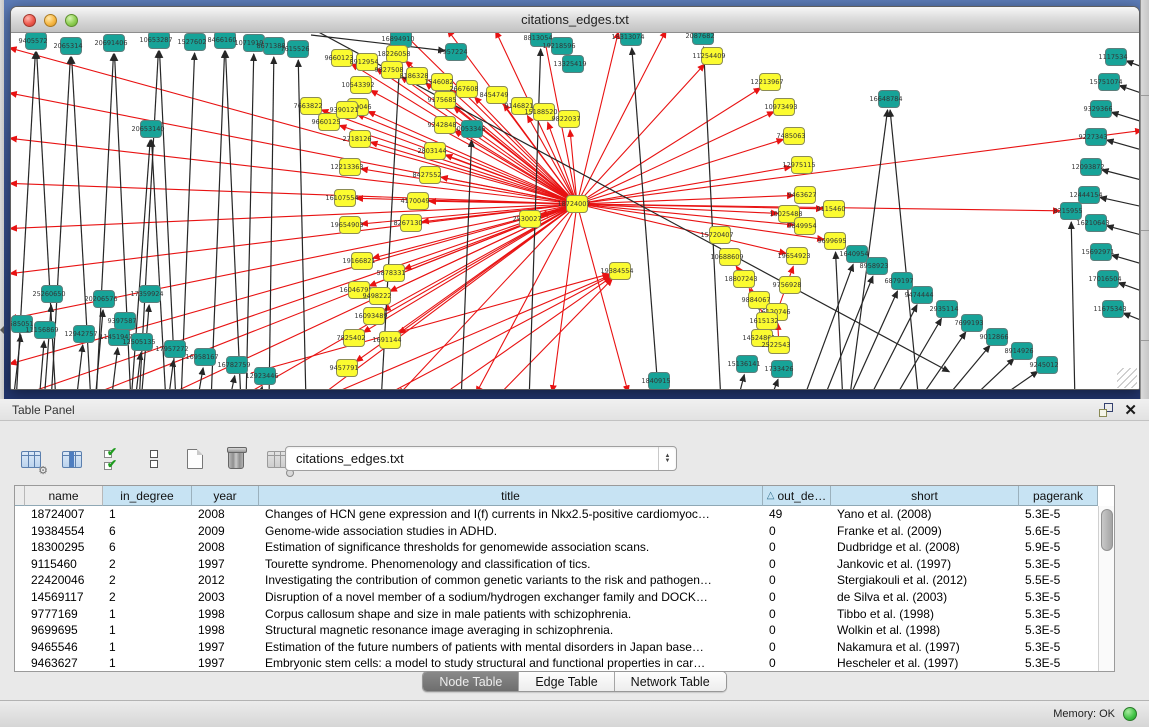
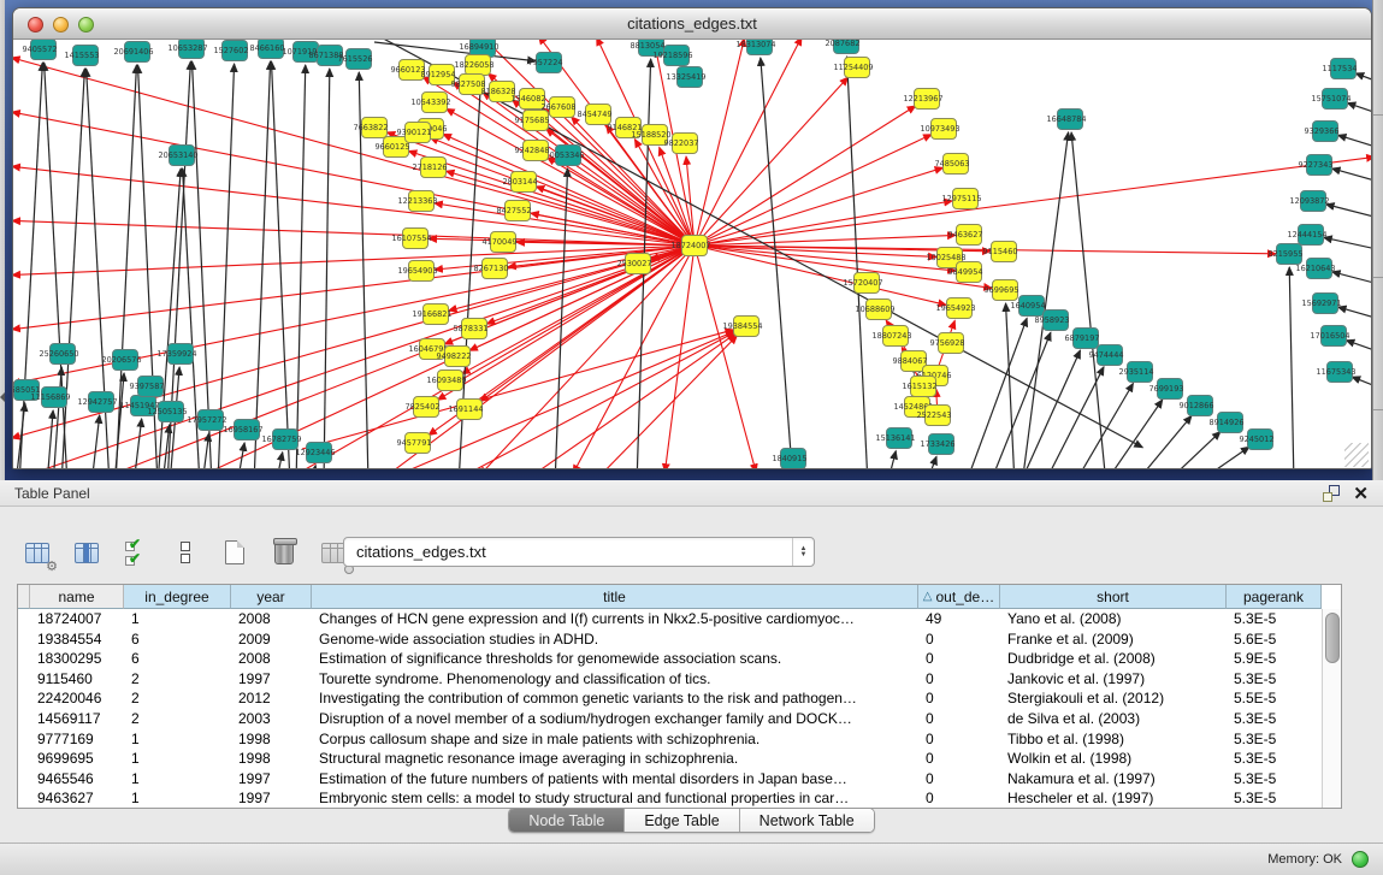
  citations_edges.txt
  9405572
- 2065314
+ 1415553
  20691406
  10653287
  1527602
  8466160
  1071919
  8671388
  7615526
  16894910
  7957224
  8813054
  19218596
  13325419
  18313074
  2087682
  16648784
  1117534
  15751074
  9329366
  9227343
  12093872
  12444154
  8215955
  16210643
  15692971
  17016504
  11675343
  1640954
  8958923
  6879197
  9474444
  2935114
  7699193
  9012866
  8914926
  9245012
  15136141
  1733426
  1840915
  585051
  11156869
  25260650
  12942757
  20206576
  11451947
  9397587
  12505135
  17359924
  17957272
  16958167
  16782759
  12923446
  20653140
  0053346
  18724007
  7663822
  9660125
  9660123
  8912954
  18226058
  9827508
  8186328
  1546082
  2667608
  8454749
  9146821
  15188520
  9822037
  10543392
  9390121
  9175685
  9242848
  2718126
  12213363
  2803144
  8427552
  16107554
  4170049
  19654903
  8267130
  2530027
  1604679
  9498222
  16093489
  7825402
  1691144
  9457791
  5878331
  19166821
  11254409
  12213967
  10973493
  7485063
  12975115
  9463627
  10025488
  9115460
  9849954
  9699695
  19654923
  19384554
  15720407
  10688609
  18807243
  9756928
  9884067
  1615132
  145248
  2522543
  Table Panel
  ✕
  ⚙
  ✔
  ✔
  citations_edges.txt
  name
  in_degree
  year
  title
  △
  out_de…
  short
  pagerank
  18724007
  1
  2008
  Changes of HCN gene expression and I(f) currents in Nkx2.5-positive cardiomyoc…
  49
  Yano et al. (2008)
  5.3E-5
  19384554
  6
  2009
  Genome-wide association studies in ADHD.
  0
  Franke et al. (2009)
  5.6E-5
  18300295
  6
  2008
  Estimation of significance thresholds for genomewide association scans.
  0
  Dudbridge et al. (2008)
  5.9E-5
  9115460
  2
  1997
  Tourette syndrome. Phenomenology and classification of tics.
  0
  Jankovic et al. (1997)
  5.3E-5
  22420046
  2
  2012
  Investigating the contribution of common genetic variants to the risk and pathogen…
  0
  Stergiakouli et al. (2012)
  5.5E-5
  14569117
  2
  2003
  Disruption of a novel member of a sodium/hydrogen exchanger family and DOCK…
  0
  de Silva et al. (2003)
  5.3E-5
  9777169
  1
  1998
  Corpus callosum shape and size in male patients with schizophrenia.
  0
  Tibbo et al. (1998)
  5.3E-5
  9699695
  1
  1998
  Structural magnetic resonance image averaging in schizophrenia.
  0
  Wolkin et al. (1998)
  5.3E-5
  9465546
  1
  1997
  Estimation of the future numbers of patients with mental disorders in Japan base…
  0
  Nakamura et al. (1997)
  5.3E-5
  9463627
  1
  1997
  Embryonic stem cells: a model to study structural and functional properties in car…
  0
  Hescheler et al. (1997)
  5.3E-5
  Node Table
  Edge Table
  Network Table
  Memory: OK
